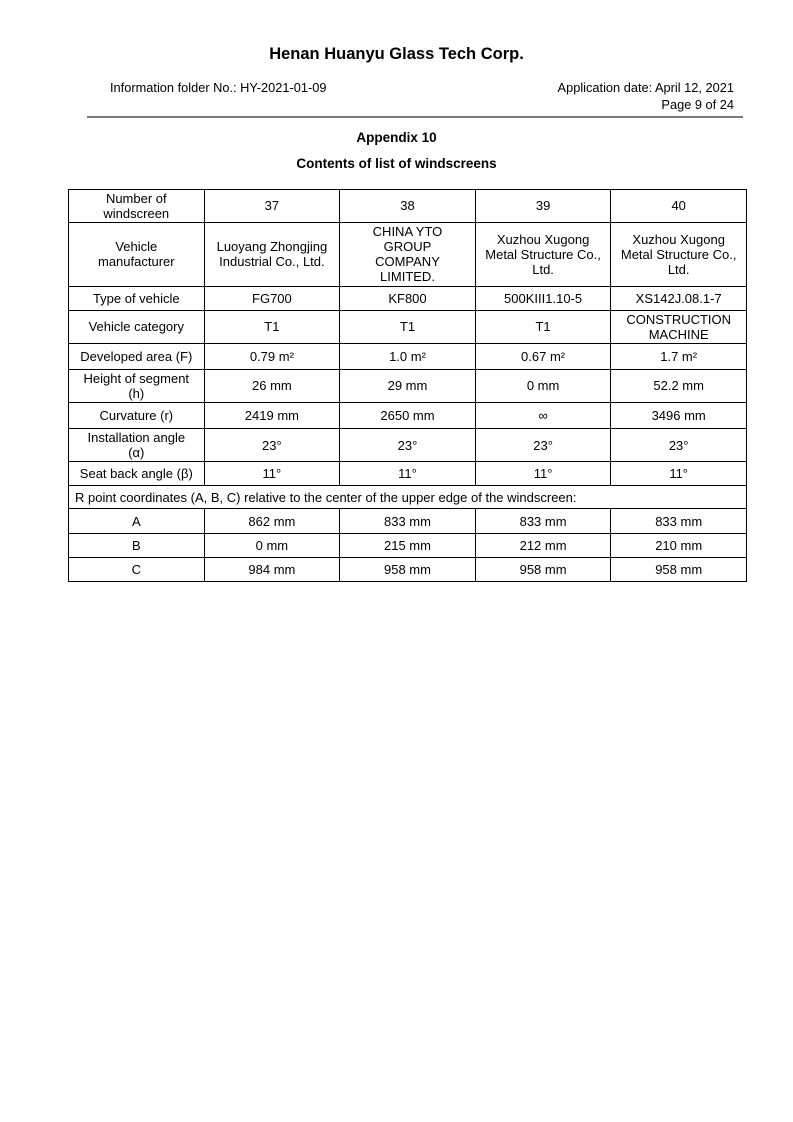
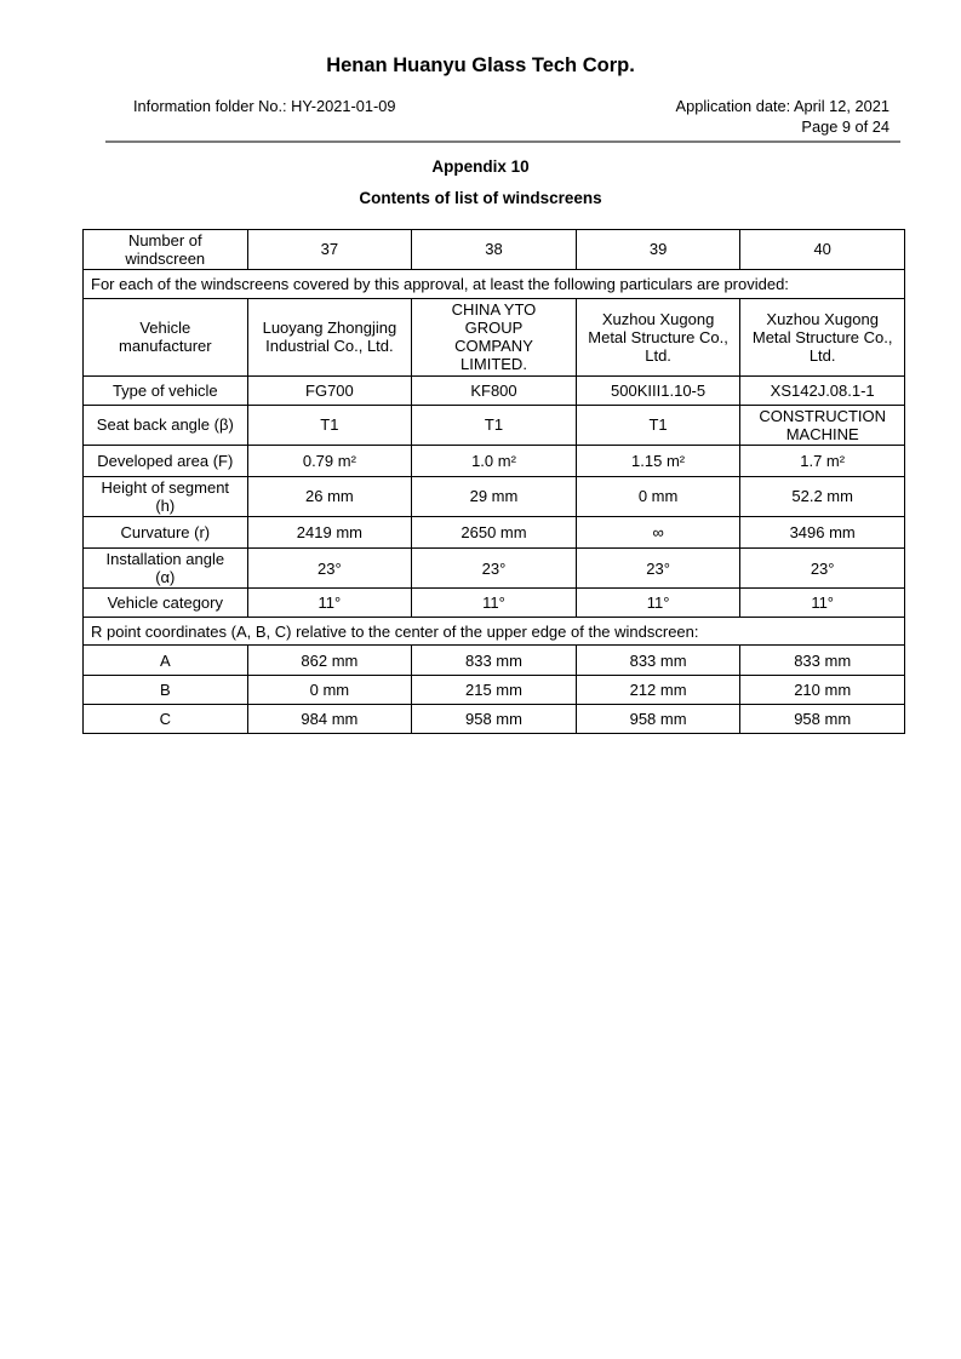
  Henan Huanyu Glass Tech Corp.
  Information folder No.: HY-2021-01-09
  Application date: April 12, 2021
  Page 9 of 24
  Appendix 10
  Contents of list of windscreens
  Number of windscreen	37	38	39	40
+ For each of the windscreens covered by this approval, at least the following particulars are provided:
  Vehicle manufacturer	Luoyang Zhongjing Industrial Co., Ltd.	CHINA YTO GROUP COMPANY LIMITED.	Xuzhou Xugong Metal Structure Co., Ltd.	Xuzhou Xugong Metal Structure Co., Ltd.
- Type of vehicle	FG700	KF800	500KIII1.10-5	XS142J.08.1-7
+ Type of vehicle	FG700	KF800	500KIII1.10-5	XS142J.08.1-1
- Vehicle category	T1	T1	T1	CONSTRUCTION MACHINE
+ Seat back angle (β)	T1	T1	T1	CONSTRUCTION MACHINE
- Developed area (F)	0.79 m²	1.0 m²	0.67 m²	1.7 m²
+ Developed area (F)	0.79 m²	1.0 m²	1.15 m²	1.7 m²
  Height of segment (h)	26 mm	29 mm	0 mm	52.2 mm
  Curvature (r)	2419 mm	2650 mm	∞	3496 mm
  Installation angle (α)	23°	23°	23°	23°
- Seat back angle (β)	11°	11°	11°	11°
+ Vehicle category	11°	11°	11°	11°
  R point coordinates (A, B, C) relative to the center of the upper edge of the windscreen:
  A	862 mm	833 mm	833 mm	833 mm
  B	0 mm	215 mm	212 mm	210 mm
  C	984 mm	958 mm	958 mm	958 mm
